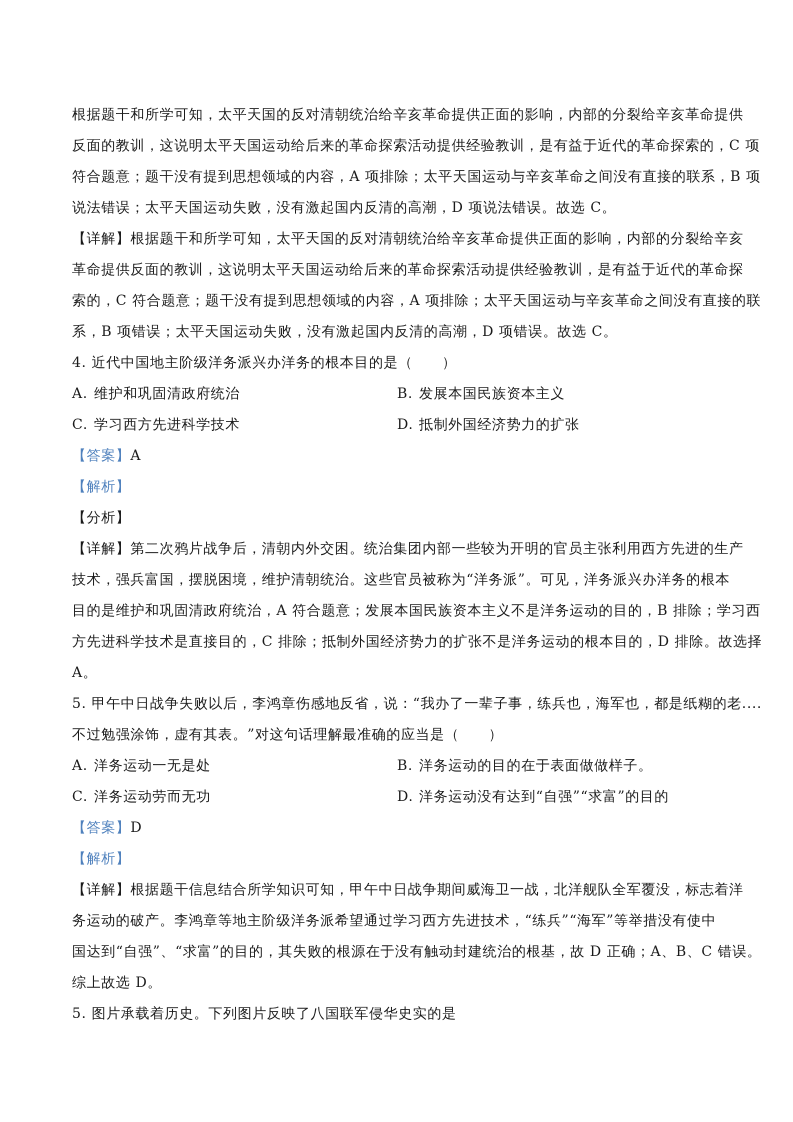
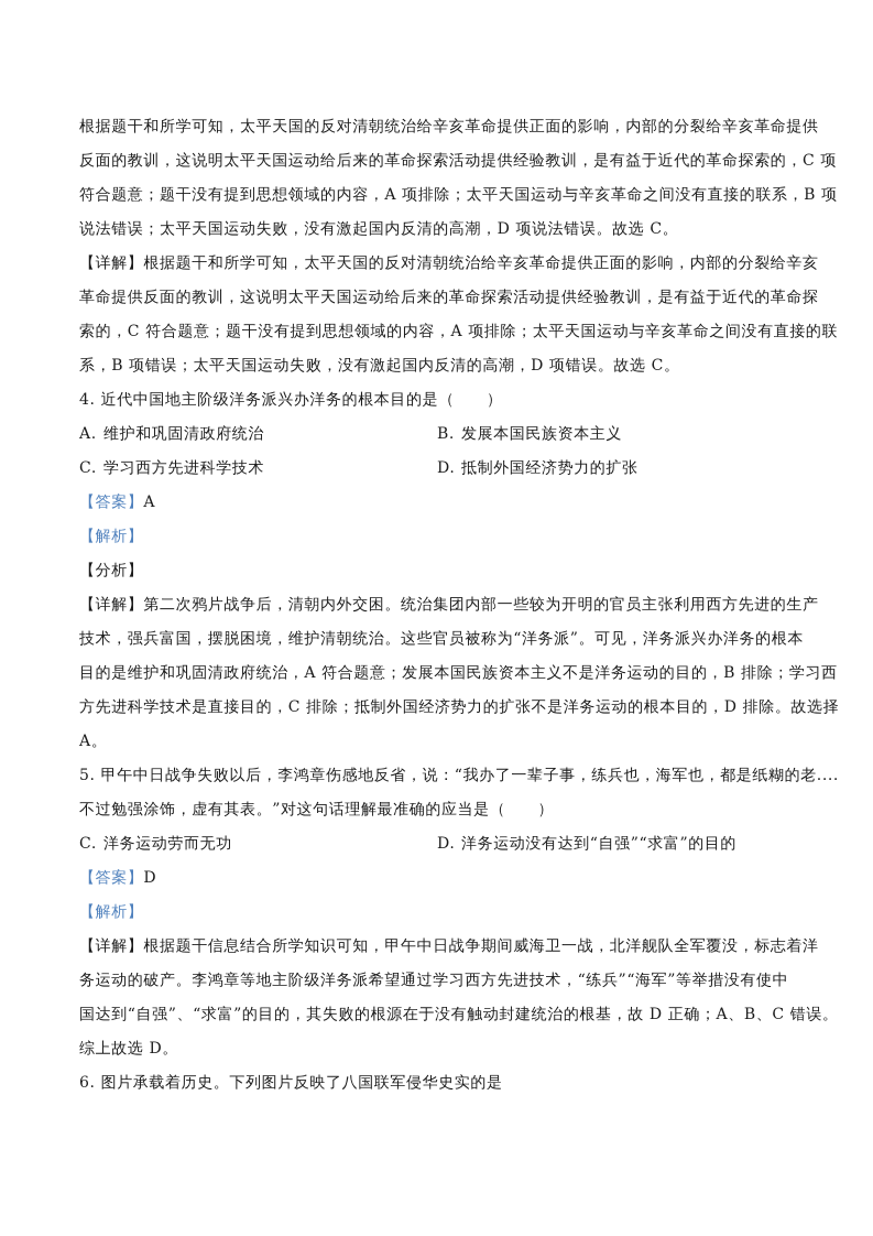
  根据题干和所学可知，太平天国的反对清朝统治给辛亥革命提供正面的影响，内部的分裂给辛亥革命提供
  反面的教训，这说明太平天国运动给后来的革命探索活动提供经验教训，是有益于近代的革命探索的，C 项
  符合题意；题干没有提到思想领域的内容，A 项排除；太平天国运动与辛亥革命之间没有直接的联系，B 项
  说法错误；太平天国运动失败，没有激起国内反清的高潮，D 项说法错误。故选 C。
  【详解】根据题干和所学可知，太平天国的反对清朝统治给辛亥革命提供正面的影响，内部的分裂给辛亥
  革命提供反面的教训，这说明太平天国运动给后来的革命探索活动提供经验教训，是有益于近代的革命探
  索的，C 符合题意；题干没有提到思想领域的内容，A 项排除；太平天国运动与辛亥革命之间没有直接的联
  系，B 项错误；太平天国运动失败，没有激起国内反清的高潮，D 项错误。故选 C。
  4. 近代中国地主阶级洋务派兴办洋务的根本目的是（ ）
  A. 维护和巩固清政府统治
  B. 发展本国民族资本主义
  C. 学习西方先进科学技术
  D. 抵制外国经济势力的扩张
  【答案】A
  【解析】
  【分析】
  【详解】第二次鸦片战争后，清朝内外交困。统治集团内部一些较为开明的官员主张利用西方先进的生产
  技术，强兵富国，摆脱困境，维护清朝统治。这些官员被称为“洋务派”。可见，洋务派兴办洋务的根本
  目的是维护和巩固清政府统治，A 符合题意；发展本国民族资本主义不是洋务运动的目的，B 排除；学习西
  方先进科学技术是直接目的，C 排除；抵制外国经济势力的扩张不是洋务运动的根本目的，D 排除。故选择
  A。
  5. 甲午中日战争失败以后，李鸿章伤感地反省，说：“我办了一辈子事，练兵也，海军也，都是纸糊的老....
  不过勉强涂饰，虚有其表。”对这句话理解最准确的应当是（ ）
- A. 洋务运动一无是处
- B. 洋务运动的目的在于表面做做样子。
  C. 洋务运动劳而无功
  D. 洋务运动没有达到“自强”“求富”的目的
  【答案】D
  【解析】
  【详解】根据题干信息结合所学知识可知，甲午中日战争期间威海卫一战，北洋舰队全军覆没，标志着洋
  务运动的破产。李鸿章等地主阶级洋务派希望通过学习西方先进技术，“练兵”“海军”等举措没有使中
  国达到“自强”、“求富”的目的，其失败的根源在于没有触动封建统治的根基，故 D 正确；A、B、C 错误。
  综上故选 D。
- 5. 图片承载着历史。下列图片反映了八国联军侵华史实的是
+ 6. 图片承载着历史。下列图片反映了八国联军侵华史实的是
